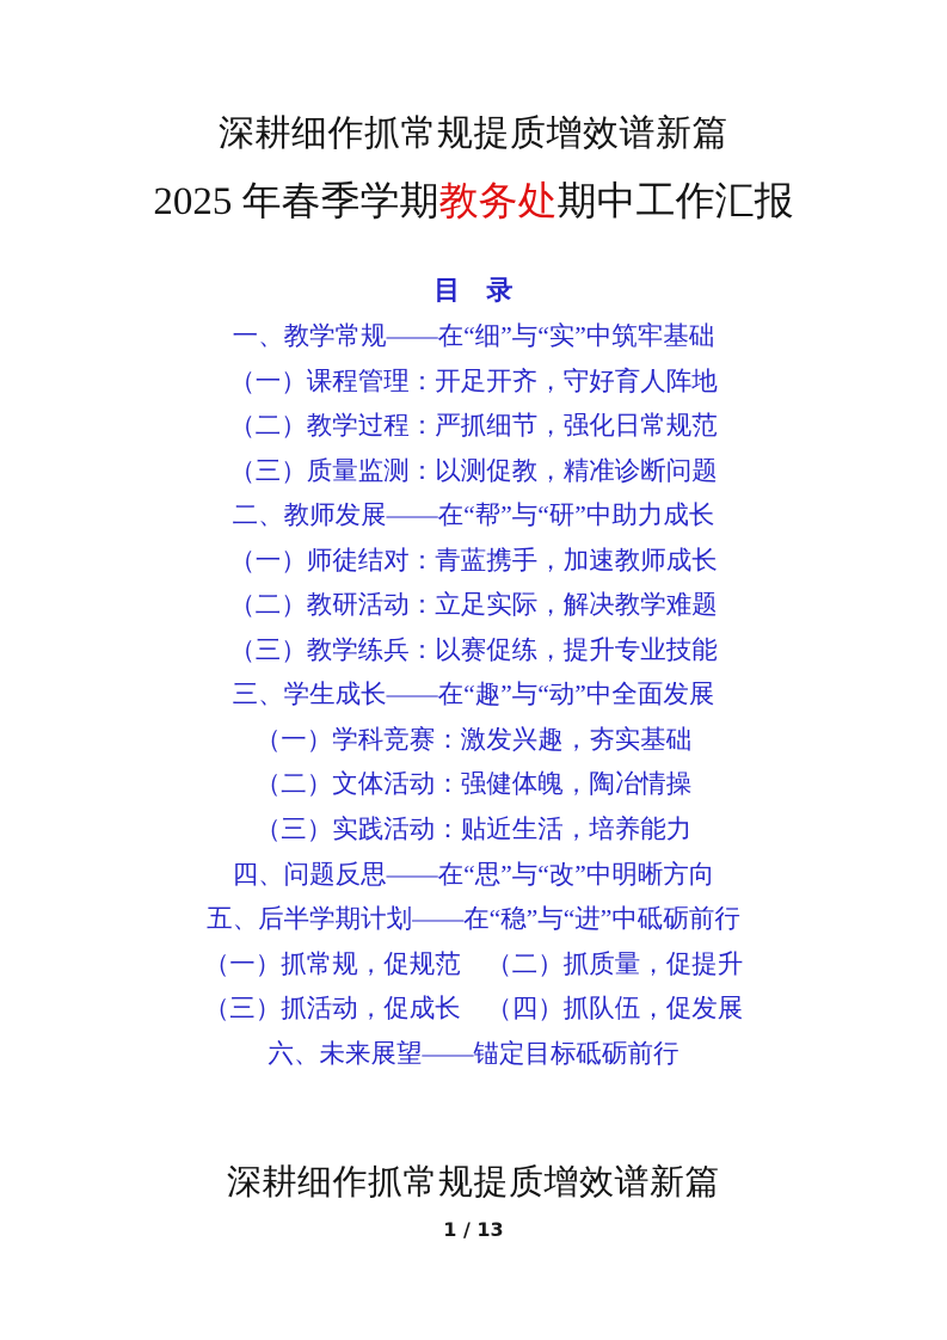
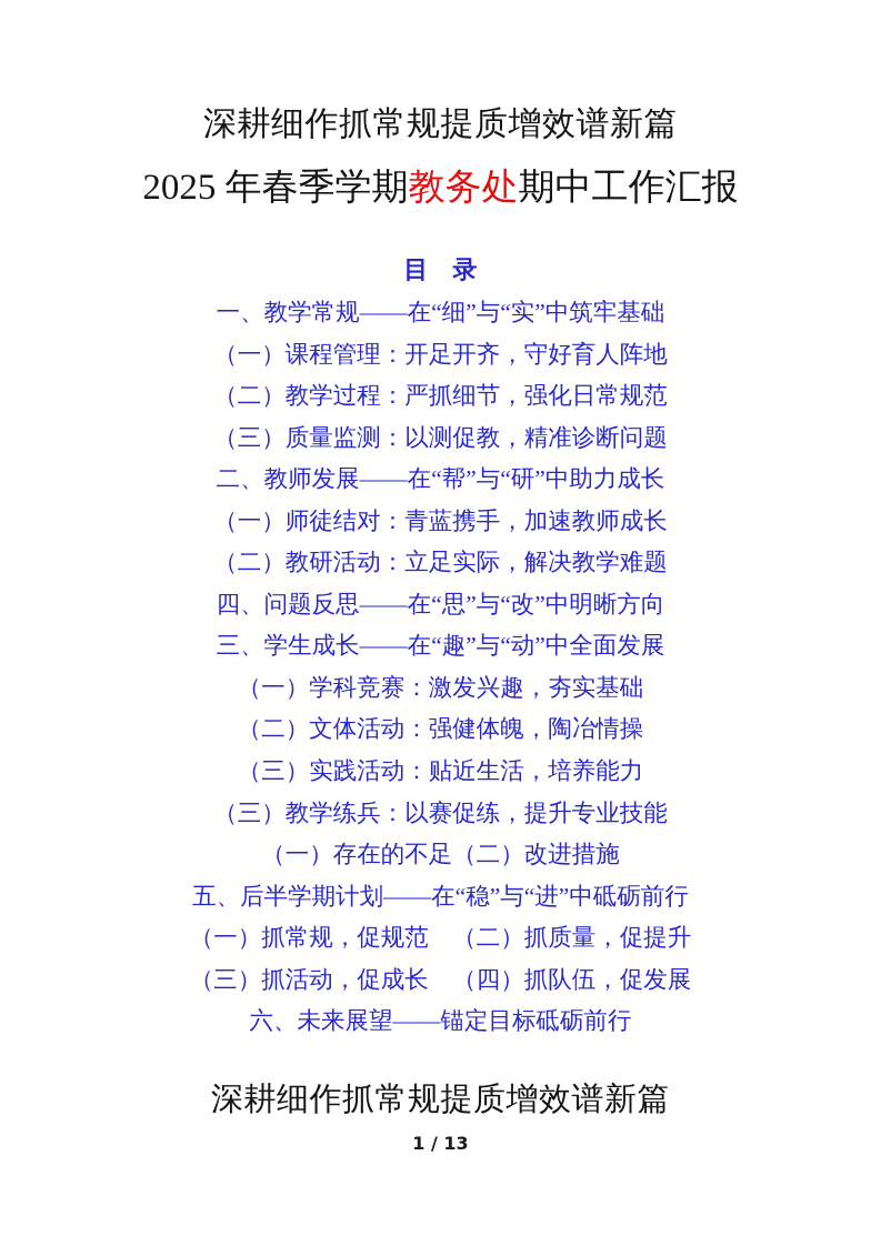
  深耕细作抓常规提质增效谱新篇
  2025 年春季学期教务处期中工作汇报
  目 录
  一、教学常规——在“细”与“实”中筑牢基础
  （一）课程管理：开足开齐，守好育人阵地
  （二）教学过程：严抓细节，强化日常规范
  （三）质量监测：以测促教，精准诊断问题
  二、教师发展——在“帮”与“研”中助力成长
  （一）师徒结对：青蓝携手，加速教师成长
  （二）教研活动：立足实际，解决教学难题
- （三）教学练兵：以赛促练，提升专业技能
+ 四、问题反思——在“思”与“改”中明晰方向
  三、学生成长——在“趣”与“动”中全面发展
  （一）学科竞赛：激发兴趣，夯实基础
  （二）文体活动：强健体魄，陶冶情操
  （三）实践活动：贴近生活，培养能力
- 四、问题反思——在“思”与“改”中明晰方向
+ （三）教学练兵：以赛促练，提升专业技能
+ （一）存在的不足（二）改进措施
  五、后半学期计划——在“稳”与“进”中砥砺前行
  （一）抓常规，促规范 （二）抓质量，促提升
  （三）抓活动，促成长 （四）抓队伍，促发展
  六、未来展望——锚定目标砥砺前行
  深耕细作抓常规提质增效谱新篇
  1 / 13
